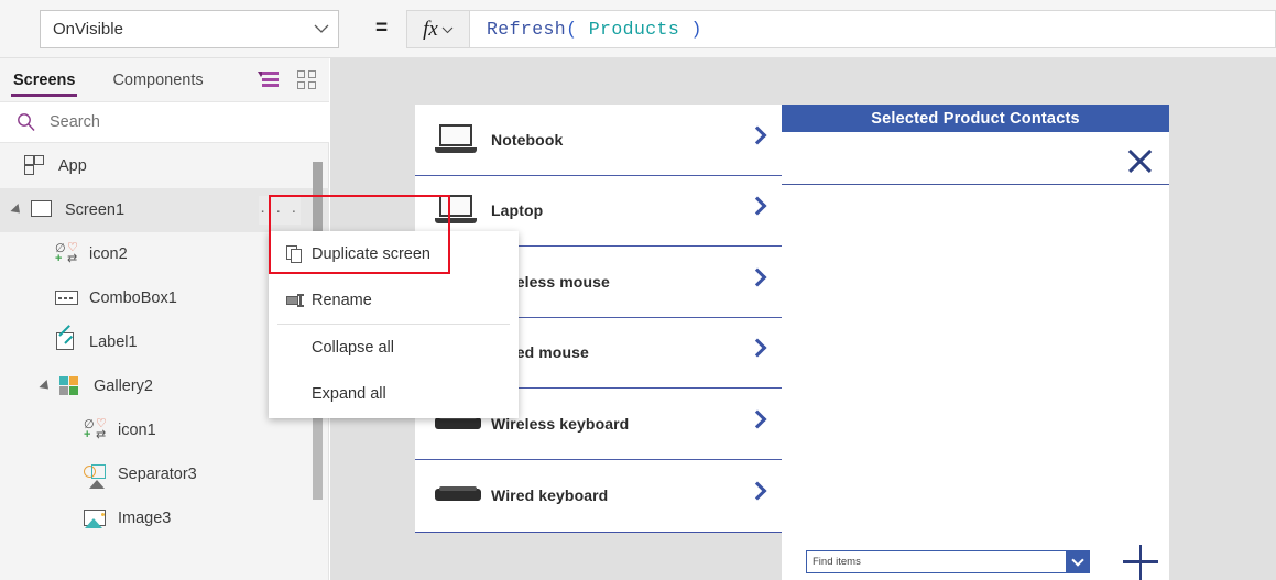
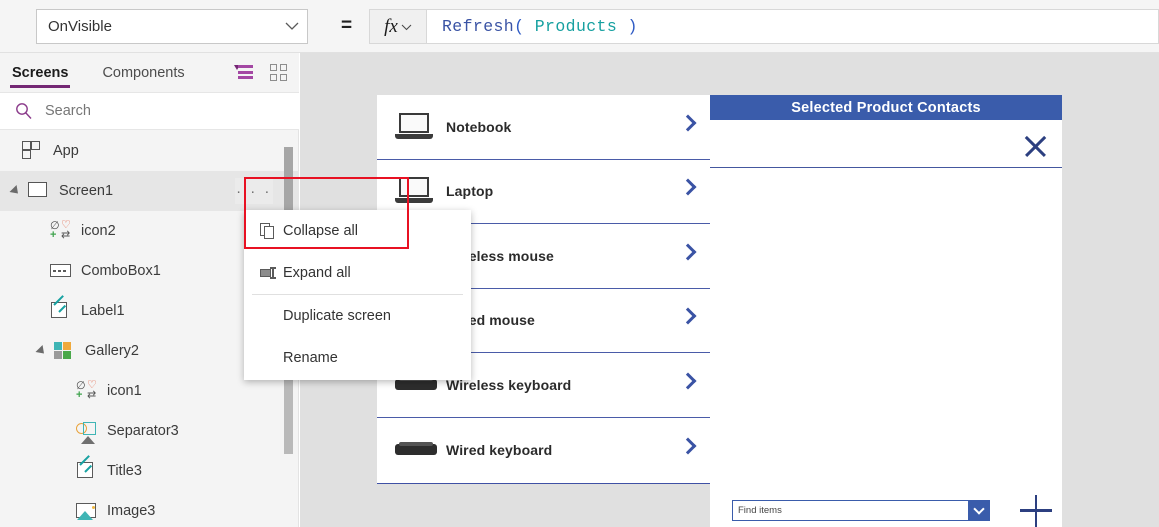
  OnVisible
  =
  fx
  Refresh
  (
  Products
  )
  Screens
  Components
  Search
  App
  Screen1
  · · ·
  ∅
  ♡
  +
  ⇄
  icon2
  ComboBox1
  Label1
  Gallery2
  ∅
  ♡
  +
  ⇄
  icon1
  Separator3
+ Title3
  Image3
  Notebook
  Laptop
  eless mouse
  ed mouse
  Wireless keyboard
  Wired keyboard
  Selected Product Contacts
  Find items
- Duplicate screen
+ Collapse all
- Rename
+ Expand all
- Collapse all
+ Duplicate screen
- Expand all
+ Rename
